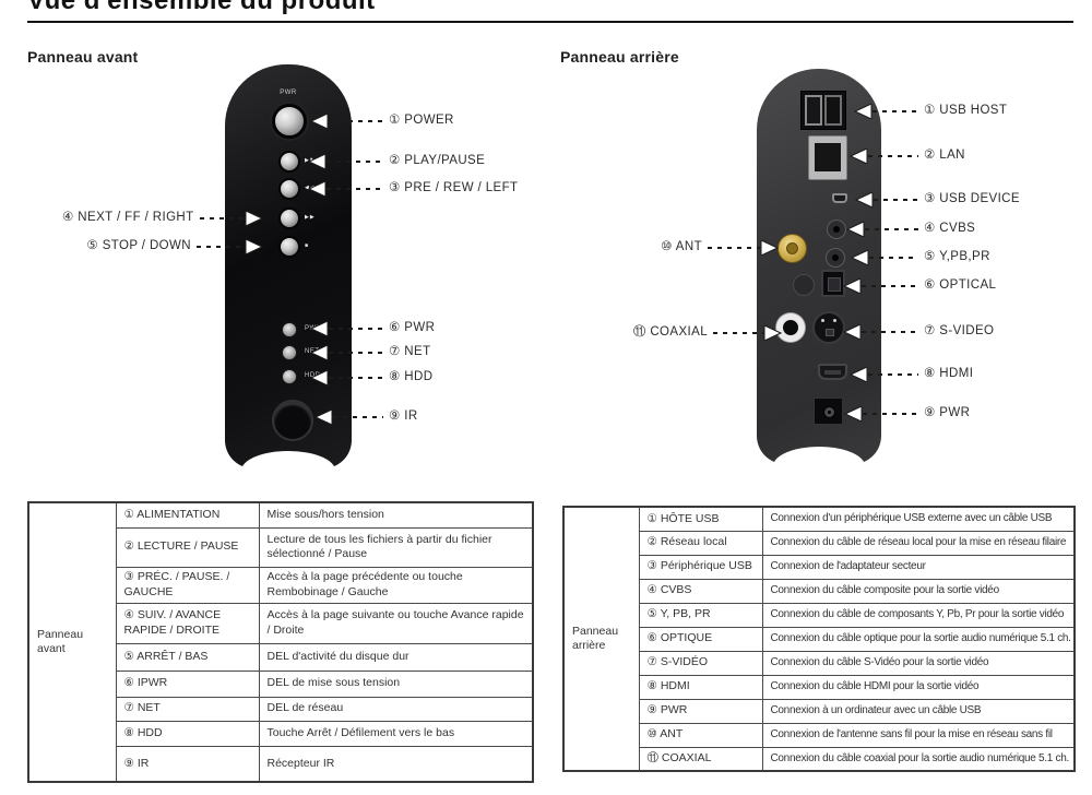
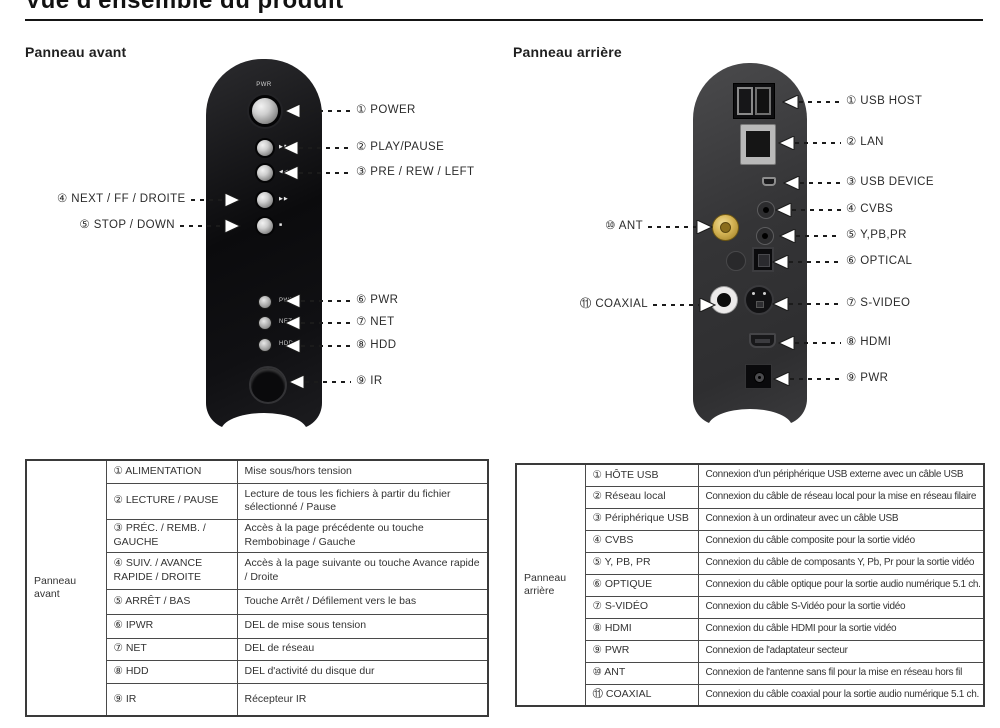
  Vue d'ensemble du produit
  Panneau avant
  Panneau arrière
  ① POWER
  ② PLAY/PAUSE
  ③ PRE / REW / LEFT
  ⑥ PWR
  ⑦ NET
  ⑧ HDD
  ⑨ IR
- ④ NEXT / FF / RIGHT
+ ④ NEXT / FF / DROITE
  ⑤ STOP / DOWN
  ① USB HOST
  ② LAN
  ③ USB DEVICE
  ④ CVBS
  ⑤ Y,PB,PR
  ⑥ OPTICAL
  ⑦ S-VIDEO
  ⑧ HDMI
  ⑨ PWR
  ⑩ ANT
  ⑪ COAXIAL
  Panneau avant	① ALIMENTATION	Mise sous/hors tension
  ② LECTURE / PAUSE	Lecture de tous les fichiers à partir du fichier sélectionné / Pause
- ③ PRÉC. / PAUSE. / GAUCHE	Accès à la page précédente ou touche Rembobinage / Gauche
+ ③ PRÉC. / REMB. / GAUCHE	Accès à la page précédente ou touche Rembobinage / Gauche
  ④ SUIV. / AVANCE RAPIDE / DROITE	Accès à la page suivante ou touche Avance rapide / Droite
- ⑤ ARRÊT / BAS	DEL d'activité du disque dur
+ ⑤ ARRÊT / BAS	Touche Arrêt / Défilement vers le bas
  ⑥ IPWR	DEL de mise sous tension
  ⑦ NET	DEL de réseau
- ⑧ HDD	Touche Arrêt / Défilement vers le bas
+ ⑧ HDD	DEL d'activité du disque dur
  ⑨ IR	Récepteur IR
  Panneau arrière	① HÔTE USB	Connexion d'un périphérique USB externe avec un câble USB
  ② Réseau local	Connexion du câble de réseau local pour la mise en réseau filaire
- ③ Périphérique USB	Connexion de l'adaptateur secteur
+ ③ Périphérique USB	Connexion à un ordinateur avec un câble USB
  ④ CVBS	Connexion du câble composite pour la sortie vidéo
  ⑤ Y, PB, PR	Connexion du câble de composants Y, Pb, Pr pour la sortie vidéo
  ⑥ OPTIQUE	Connexion du câble optique pour la sortie audio numérique 5.1 ch.
  ⑦ S-VIDÉO	Connexion du câble S-Vidéo pour la sortie vidéo
  ⑧ HDMI	Connexion du câble HDMI pour la sortie vidéo
- ⑨ PWR	Connexion à un ordinateur avec un câble USB
+ ⑨ PWR	Connexion de l'adaptateur secteur
- ⑩ ANT	Connexion de l'antenne sans fil pour la mise en réseau sans fil
+ ⑩ ANT	Connexion de l'antenne sans fil pour la mise en réseau hors fil
  ⑪ COAXIAL	Connexion du câble coaxial pour la sortie audio numérique 5.1 ch.
